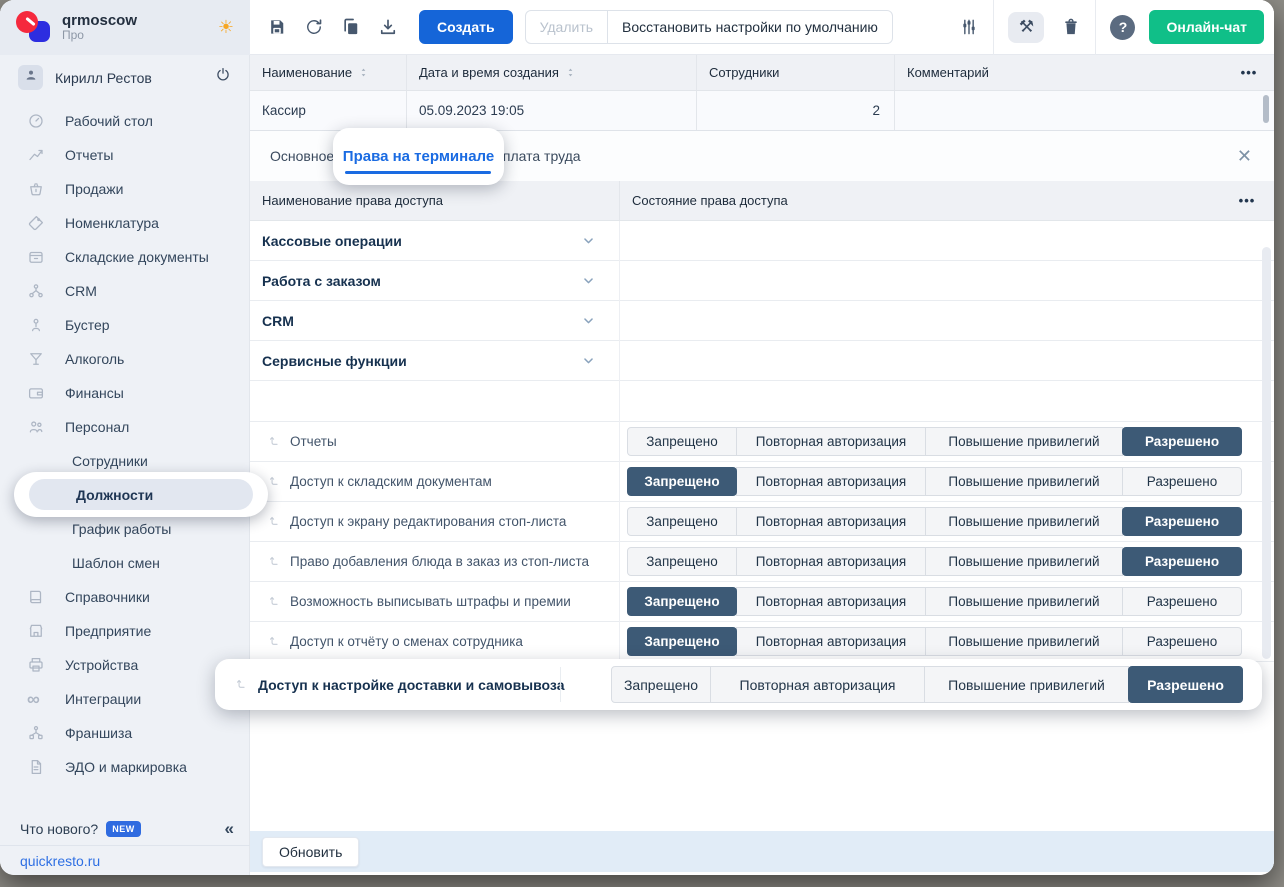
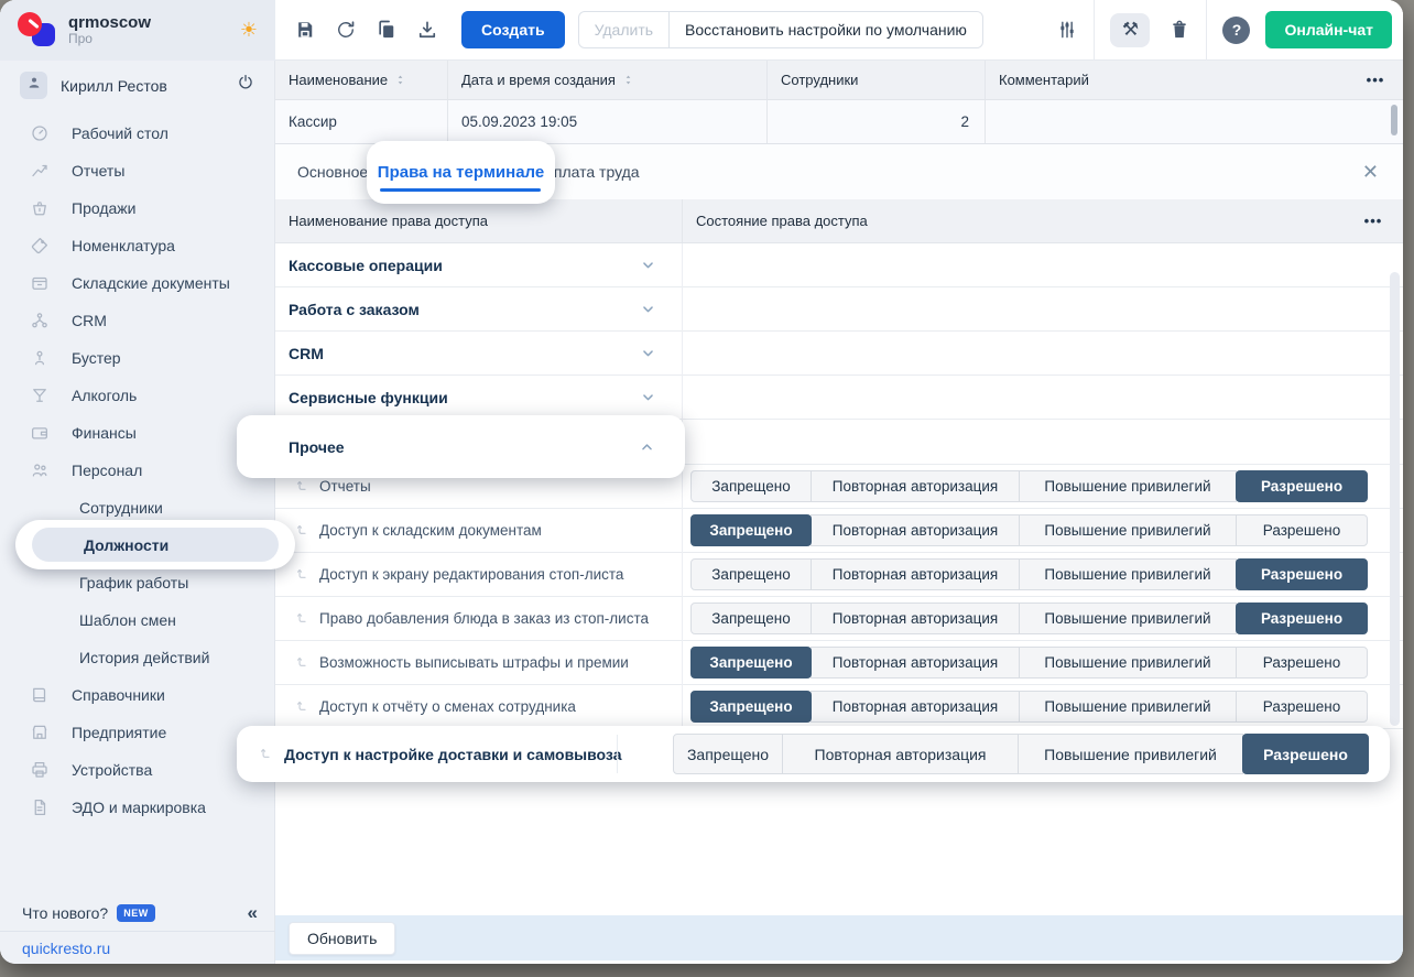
  qrmoscow
  Про
  ☀
  Кирилл Рестов
  Рабочий стол
  Отчеты
  Продажи
  Номенклатура
  Складские документы
  CRM
  Бустер
  Алкоголь
  Финансы
  Персонал
  Сотрудники
  Должности
  График работы
  Шаблон смен
+ История действий
  Справочники
  Предприятие
  Устройства
- ∞
- Интеграции
- Франшиза
  ЭДО и маркировка
  Что нового?
  NEW
  «
  quickresto.ru
  Создать
  Удалить
  Восстановить настройки по умолчанию
  ⚒
  ?
  Онлайн-чат
  Наименование
  Дата и время создания
  Сотрудники
  Комментарий
  •••
  Кассир
  05.09.2023 19:05
  2
  Основное
  плата труда
  Права на терминале
  ✕
  Наименование права доступа
  Состояние права доступа
  •••
  Кассовые операции
  Работа с заказом
  CRM
  Сервисные функции
  Отчеты
  Запрещено
  Повторная авторизация
  Повышение привилегий
  Разрешено
  Доступ к складским документам
  Запрещено
  Повторная авторизация
  Повышение привилегий
  Разрешено
  Доступ к экрану редактирования стоп-листа
  Запрещено
  Повторная авторизация
  Повышение привилегий
  Разрешено
  Право добавления блюда в заказ из стоп-листа
  Запрещено
  Повторная авторизация
  Повышение привилегий
  Разрешено
  Возможность выписывать штрафы и премии
  Запрещено
  Повторная авторизация
  Повышение привилегий
  Разрешено
  Доступ к отчёту о сменах сотрудника
  Запрещено
  Повторная авторизация
  Повышение привилегий
  Разрешено
  Обновить
+ Прочее
  Доступ к настройке доставки и самовывоз
  Запрещено
  Повторная авторизация
  Повышение привилегий
  Разрешено
